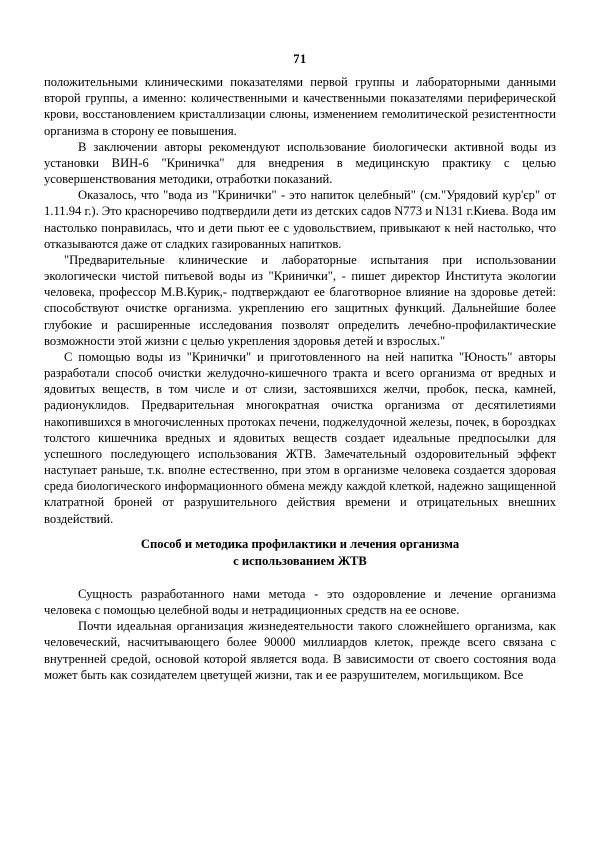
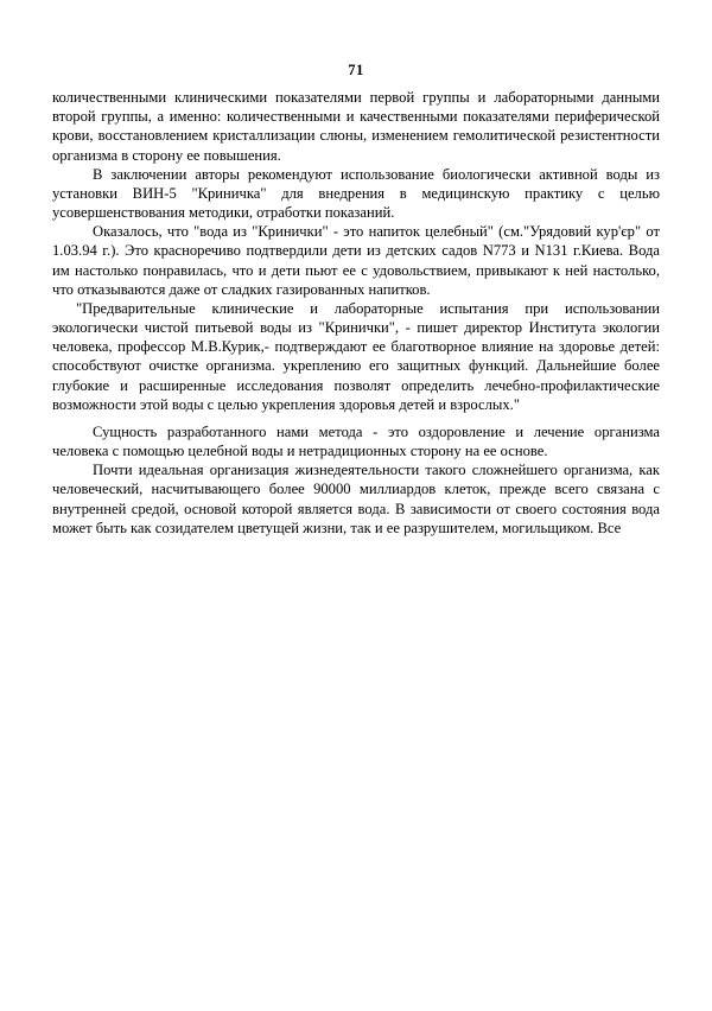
  71
- положительными клиническими показателями первой группы и лабораторными данными второй группы, а именно: количественными и качественными показателями периферической крови, восстановлением кристаллизации слюны, изменением гемолитической резистентности организма в сторону ее повышения.
+ количественными клиническими показателями первой группы и лабораторными данными второй группы, а именно: количественными и качественными показателями периферической крови, восстановлением кристаллизации слюны, изменением гемолитической резистентности организма в сторону ее повышения.
- В заключении авторы рекомендуют использование биологически активной воды из установки ВИН-6 "Криничка" для внедрения в медицинскую практику с целью усовершенствования методики, отработки показаний.
+ В заключении авторы рекомендуют использование биологически активной воды из установки ВИН-5 "Криничка" для внедрения в медицинскую практику с целью усовершенствования методики, отработки показаний.
- Оказалось, что "вода из "Кринички" - это напиток целебный" (см."Урядовий кур'єр" от 1.11.94 г.). Это красноречиво подтвердили дети из детских садов N773 и N131 г.Киева. Вода им настолько понравилась, что и дети пьют ее с удовольствием, привыкают к ней настолько, что отказываются даже от сладких газированных напитков.
+ Оказалось, что "вода из "Кринички" - это напиток целебный" (см."Урядовий кур'єр" от 1.03.94 г.). Это красноречиво подтвердили дети из детских садов N773 и N131 г.Киева. Вода им настолько понравилась, что и дети пьют ее с удовольствием, привыкают к ней настолько, что отказываются даже от сладких газированных напитков.
- "Предварительные клинические и лабораторные испытания при использовании экологически чистой питьевой воды из "Кринички", - пишет директор Института экологии человека, профессор М.В.Курик,- подтверждают ее благотворное влияние на здоровье детей: способствуют очистке организма. укреплению его защитных функций. Дальнейшие более глубокие и расширенные исследования позволят определить лечебно-профилактические возможности этой жизни с целью укрепления здоровья детей и взрослых."
+ "Предварительные клинические и лабораторные испытания при использовании экологически чистой питьевой воды из "Кринички", - пишет директор Института экологии человека, профессор М.В.Курик,- подтверждают ее благотворное влияние на здоровье детей: способствуют очистке организма. укреплению его защитных функций. Дальнейшие более глубокие и расширенные исследования позволят определить лечебно-профилактические возможности этой воды с целью укрепления здоровья детей и взрослых."
- С помощью воды из "Кринички" и приготовленного на ней напитка "Юность" авторы разработали способ очистки желудочно-кишечного тракта и всего организма от вредных и ядовитых веществ, в том числе и от слизи, застоявшихся желчи, пробок, песка, камней, радионуклидов. Предварительная многократная очистка организма от десятилетиями накопившихся в многочисленных протоках печени, поджелудочной железы, почек, в бороздках толстого кишечника вредных и ядовитых веществ создает идеальные предпосылки для успешного последующего использования ЖТВ. Замечательный оздоровительный эффект наступает раньше, т.к. вполне естественно, при этом в организме человека создается здоровая среда биологического информационного обмена между каждой клеткой, надежно защищенной клатратной броней от разрушительного действия времени и отрицательных внешних воздействий.
- Способ и методика профилактики и лечения организма
- с использованием ЖТВ
- Сущность разработанного нами метода - это оздоровление и лечение организма человека с помощью целебной воды и нетрадиционных средств на ее основе.
+ Сущность разработанного нами метода - это оздоровление и лечение организма человека с помощью целебной воды и нетрадиционных сторону на ее основе.
  Почти идеальная организация жизнедеятельности такого сложнейшего организма, как человеческий, насчитывающего более 90000 миллиардов клеток, прежде всего связана с внутренней средой, основой которой является вода. В зависимости от своего состояния вода может быть как созидателем цветущей жизни, так и ее разрушителем, могильщиком. Все
